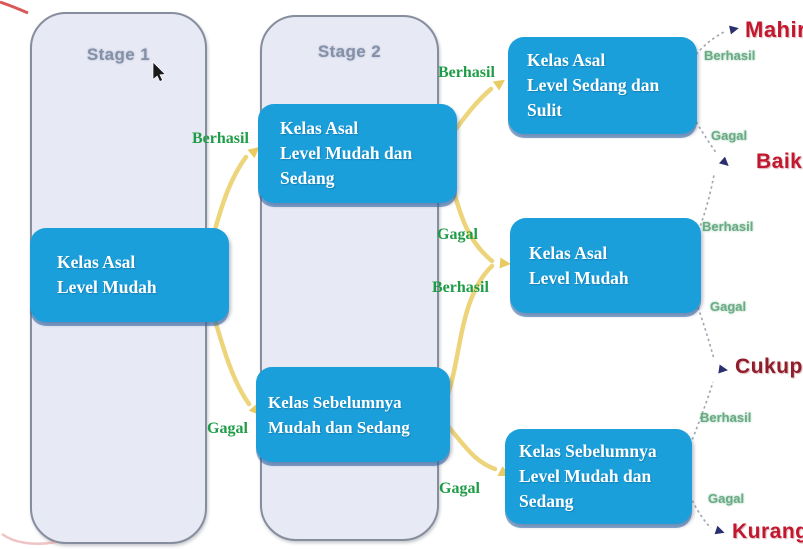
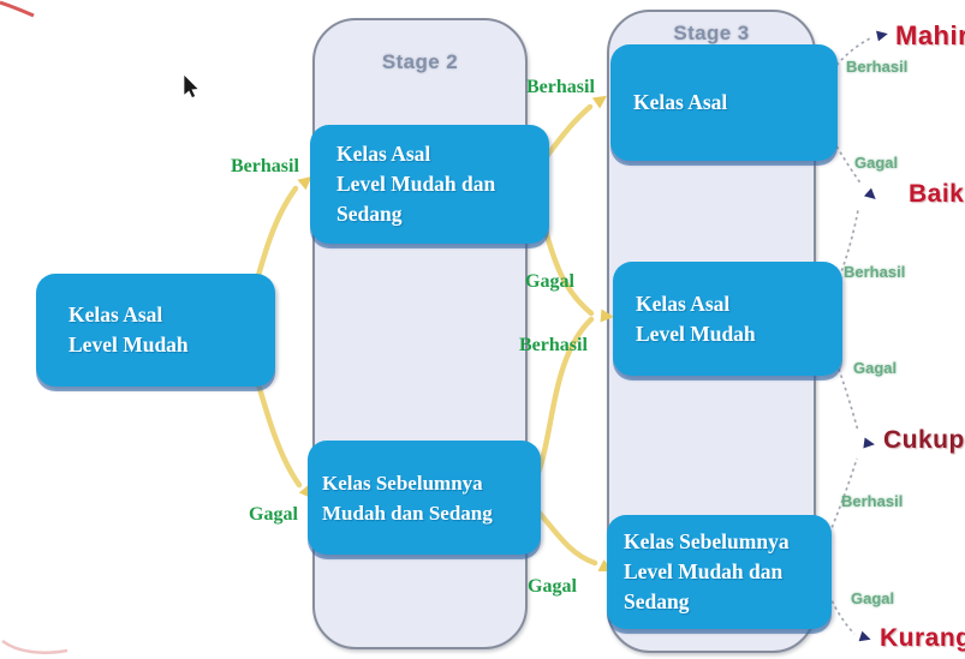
- Stage 1
  Stage 2
+ Stage 3
  Kelas Asal
  Level Mudah
  Kelas Asal
  Level Mudah dan
  Sedang
  Kelas Sebelumnya
  Mudah dan Sedang
  Kelas Asal
- Level Sedang dan
- Sulit
  Kelas Asal
  Level Mudah
  Kelas Sebelumnya
  Level Mudah dan
  Sedang
  Berhasil
  Gagal
  Berhasil
  Gagal
  Berhasil
  Gagal
  Berhasil
  Gagal
  Berhasil
  Gagal
  Berhasil
  Gagal
  Mahir
  Baik
  Cukup
  Kurang
